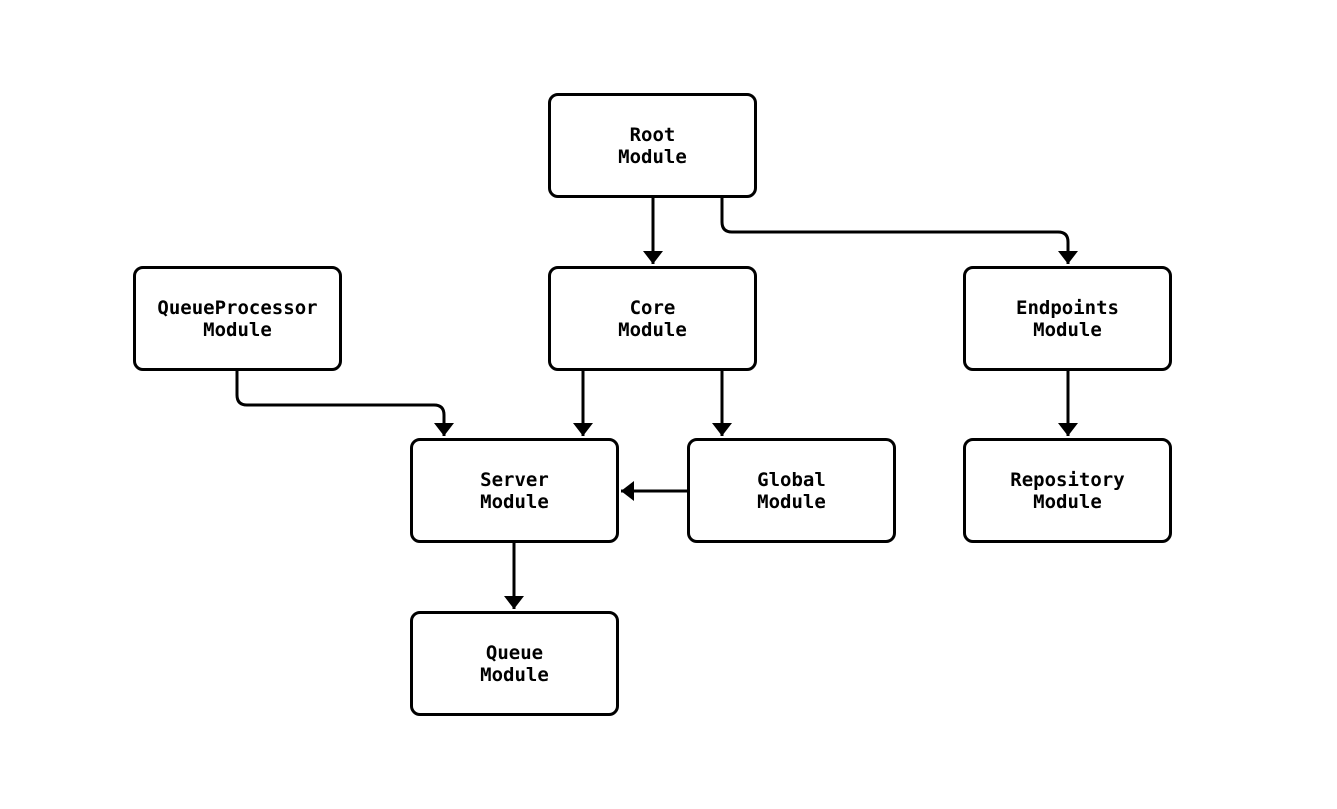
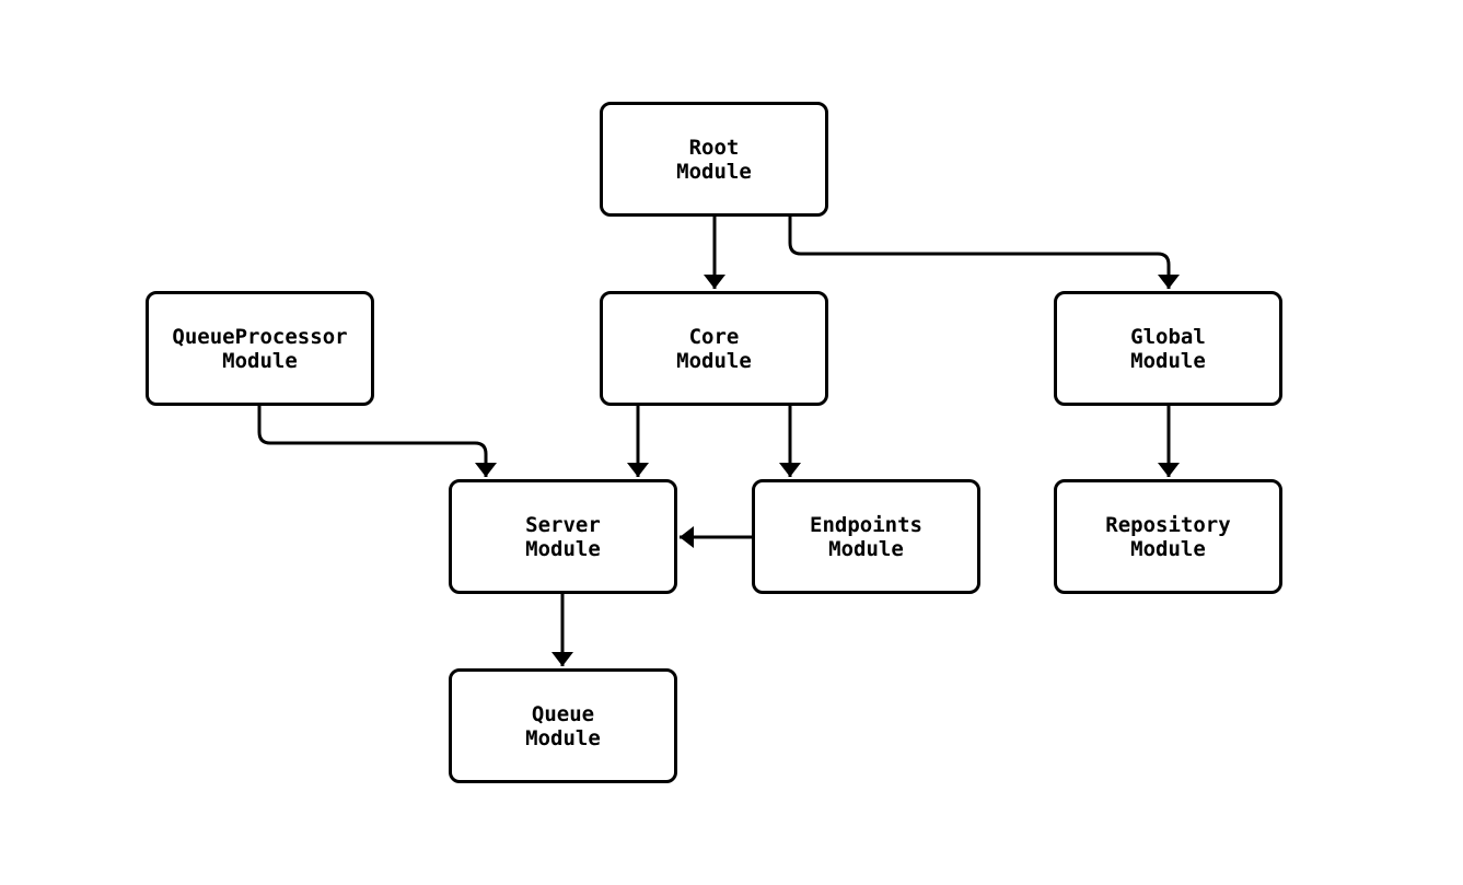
  Root
  Module
  QueueProcessor
  Module
  Core
  Module
- Endpoints
+ Global
  Module
  Server
  Module
- Global
+ Endpoints
  Module
  Repository
  Module
  Queue
  Module
